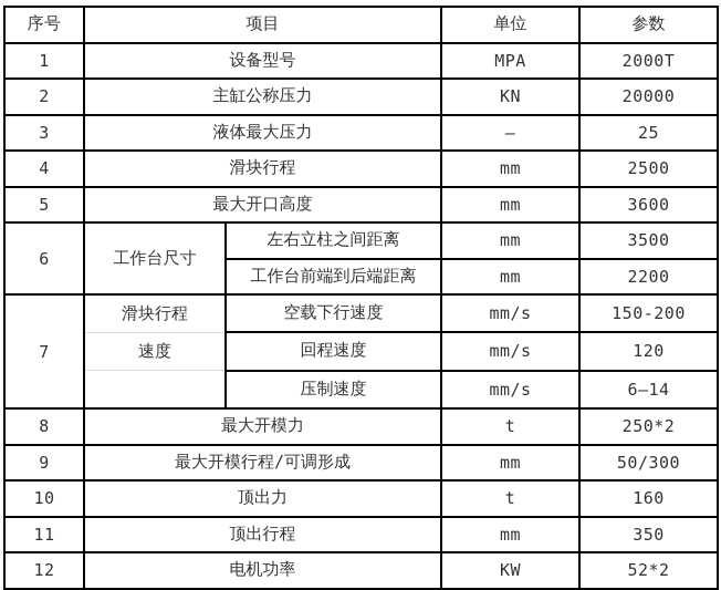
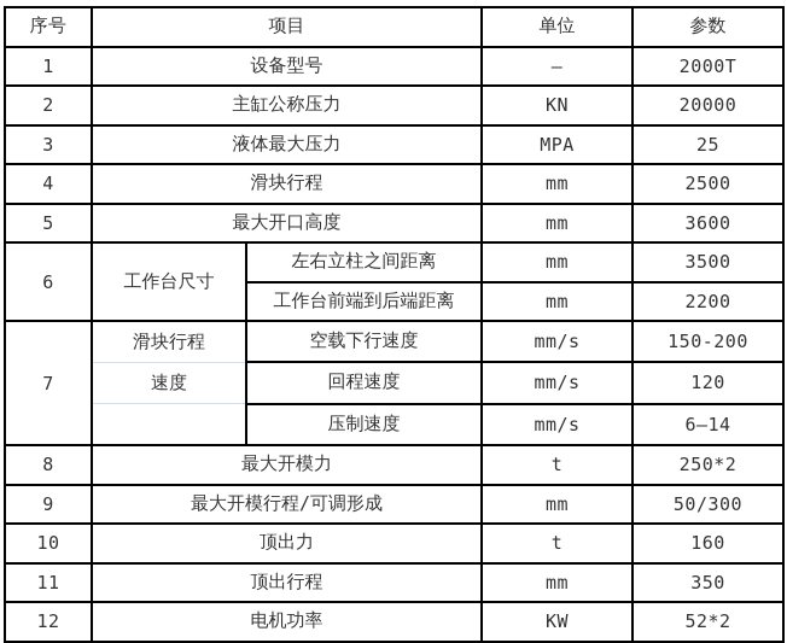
  序号	项目	单位	参数
- 1	设备型号	MPA	2000T
+ 1	设备型号	—	2000T
  2	主缸公称压力	KN	20000
- 3	液体最大压力	—	25
+ 3	液体最大压力	MPA	25
  4	滑块行程	mm	2500
  5	最大开口高度	mm	3600
  6	工作台尺寸	左右立柱之间距离	mm	3500
  工作台前端到后端距离	mm	2200
  7	滑块行程 速度	空载下行速度	mm/s	150-200
  回程速度	mm/s	120
  压制速度	mm/s	6—14
  8	最大开模力	t	250*2
  9	最大开模行程/可调形成	mm	50/300
  10	顶出力	t	160
  11	顶出行程	mm	350
  12	电机功率	KW	52*2
